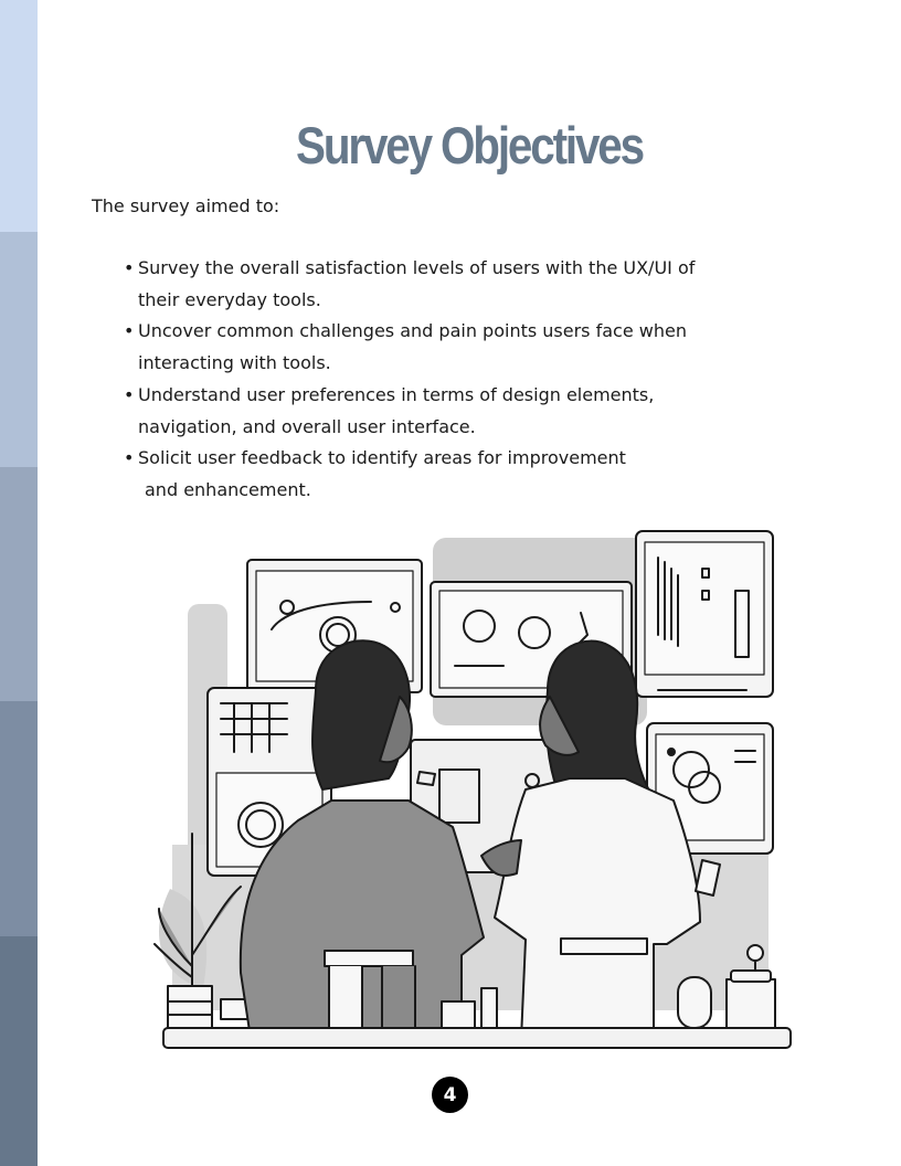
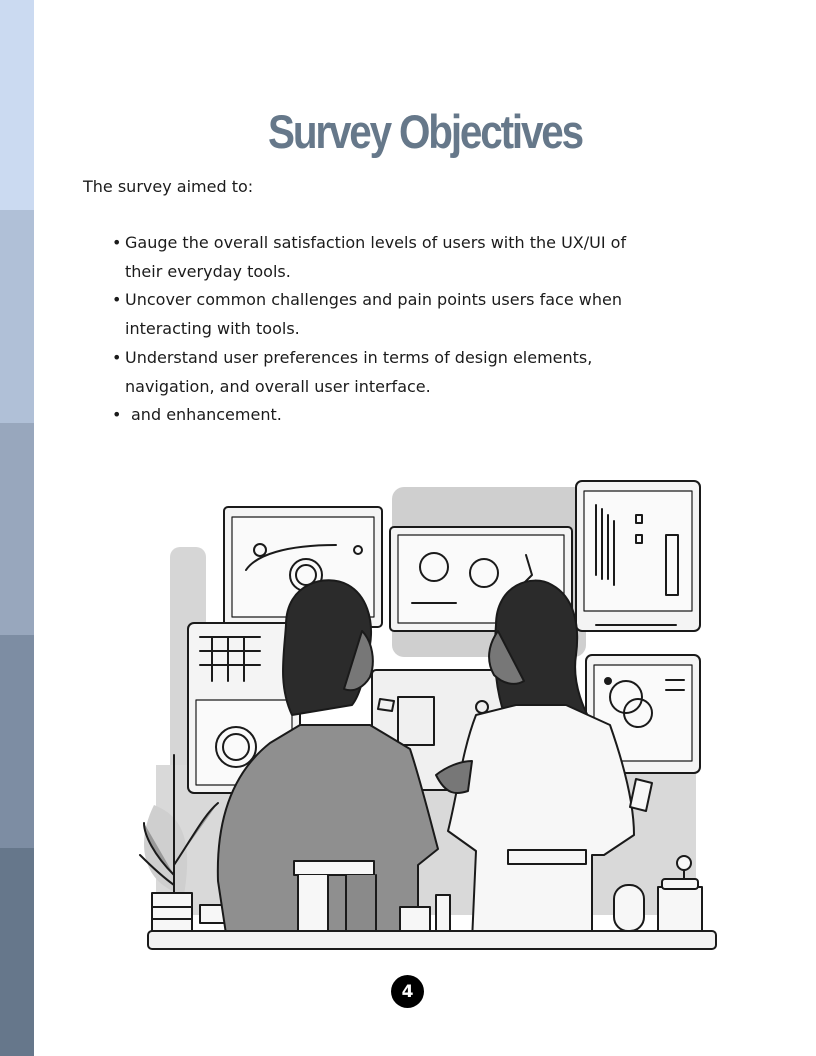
  Survey Objectives
  The survey aimed to:
  •
- Survey the overall satisfaction levels of users with the UX/UI of
+ Gauge the overall satisfaction levels of users with the UX/UI of
  their everyday tools.
  •
  Uncover common challenges and pain points users face when
  interacting with tools.
  •
  Understand user preferences in terms of design elements,
  navigation, and overall user interface.
  •
- Solicit user feedback to identify areas for improvement
  and enhancement.
  4
